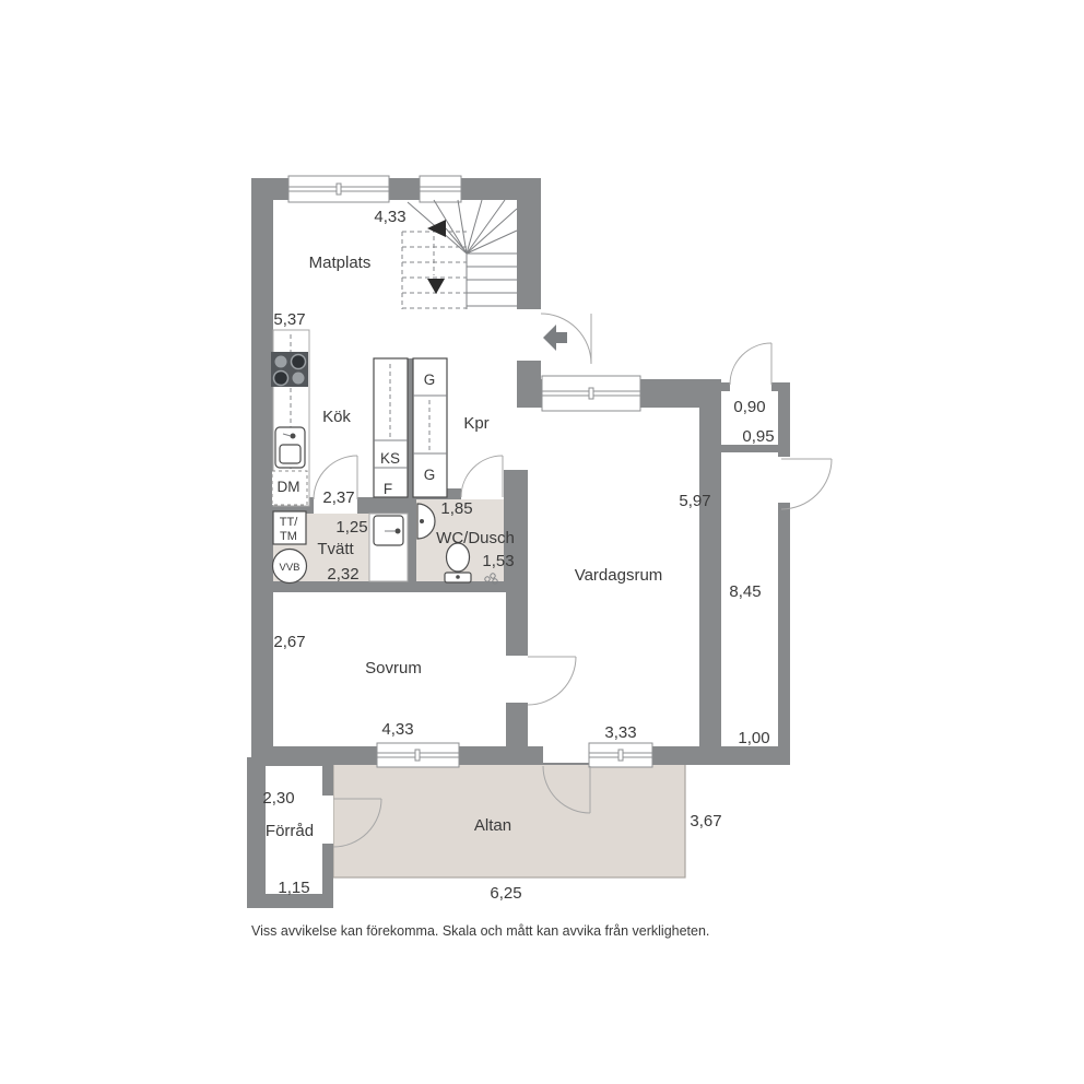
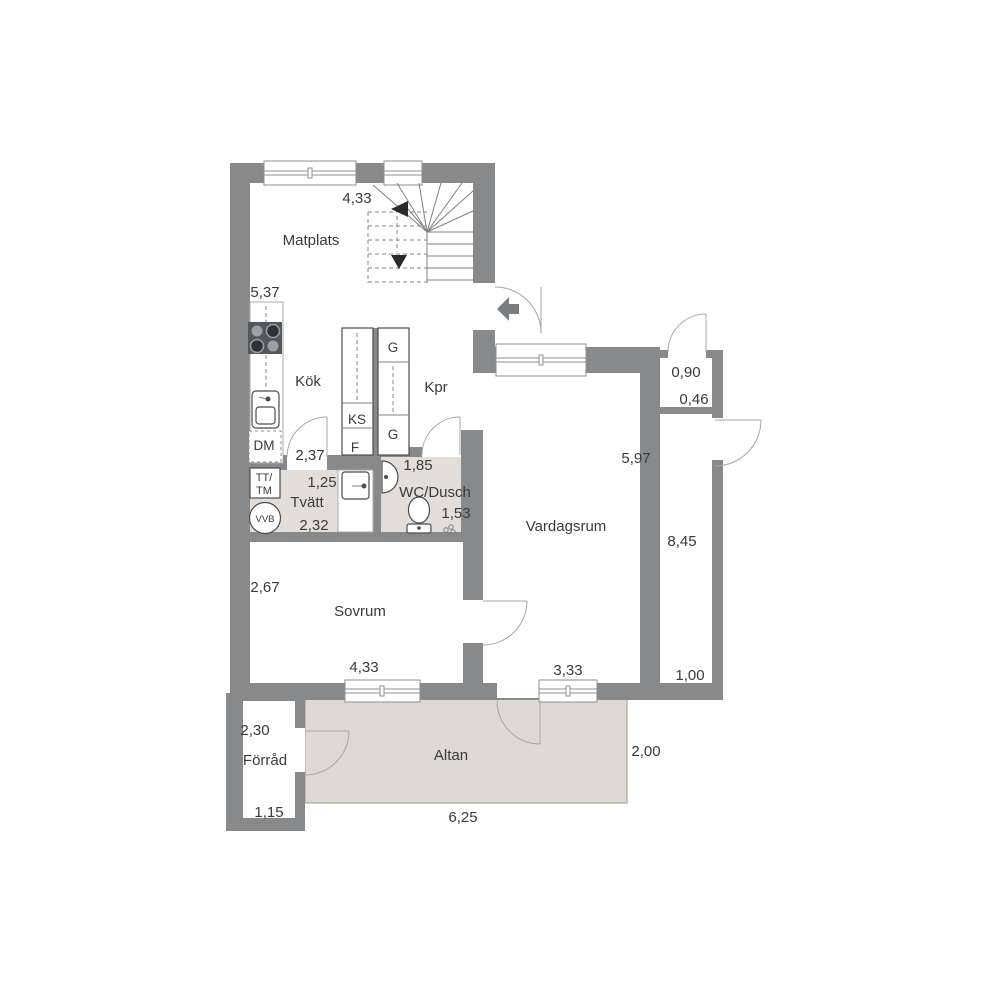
  Matplats
  Kök
  Kpr
  Tvätt
  WC/Dusch
  Vardagsrum
  Sovrum
  Förråd
  Altan
  KS
  F
  G
  G
  DM
  TT/
  TM
  VVB
  4,33
  5,37
  2,37
  1,25
  2,32
  1,85
  1,53
  5,97
  0,90
- 0,95
+ 0,46
  8,45
  1,00
  2,67
  4,33
  3,33
- 3,67
+ 2,00
  2,30
  1,15
  6,25
- Viss avvikelse kan förekomma. Skala och mått kan avvika från verkligheten.
